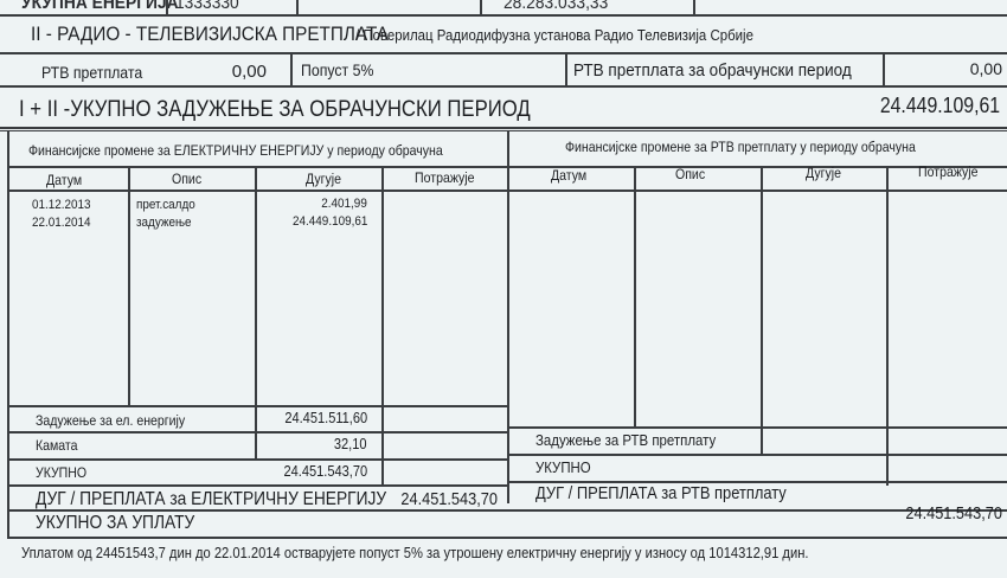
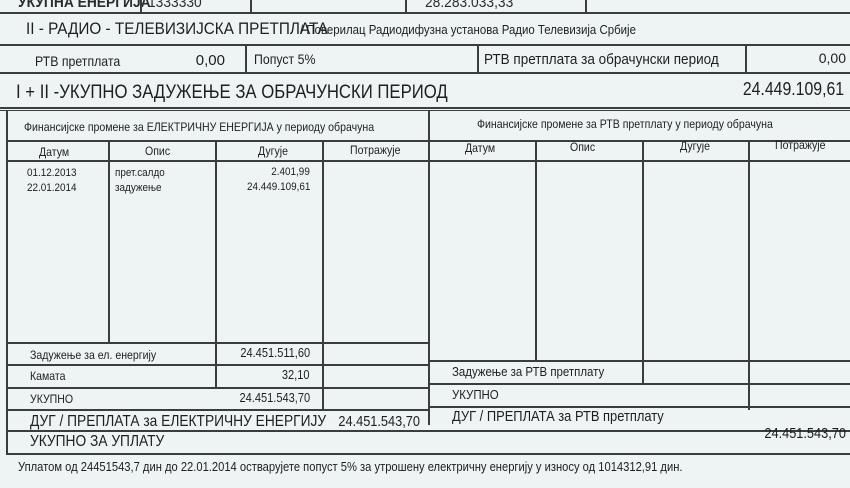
  УКУПНА ЕНЕРГИЈА
  1333330
  28.283.033,33
  II - РАДИО - ТЕЛЕВИЗИЈСКА ПРЕТПЛАТА
  / Поверилац Радиодифузна установа Радио Телевизија Србије
  РТВ претплата
  0,00
  Попуст 5%
  РТВ претплата за обрачунски период
  0,00
  I + II -УКУПНО ЗАДУЖЕЊЕ ЗА ОБРАЧУНСКИ ПЕРИОД
  24.449.109,61
- Финансијске промене за ЕЛЕКТРИЧНУ ЕНЕРГИЈУ у периоду обрачуна
+ Финансијске промене за ЕЛЕКТРИЧНУ ЕНЕРГИЈА у периоду обрачуна
  Финансијске промене за РТВ претплату у периоду обрачуна
  Датум
  Опис
  Дугује
  Потражује
  Датум
  Опис
  Дугује
  Потражује
  01.12.2013
  прет.салдо
  2.401,99
  22.01.2014
  задужење
  24.449.109,61
  Задужење за ел. енергију
  24.451.511,60
  Камата
  32,10
  УКУПНО
  24.451.543,70
  ДУГ / ПРЕПЛАТА за ЕЛЕКТРИЧНУ ЕНЕРГИЈУ
  24.451.543,70
  Задужење за РТВ претплату
  УКУПНО
  ДУГ / ПРЕПЛАТА за РТВ претплату
  УКУПНО ЗА УПЛАТУ
  24.451.543,70
  Уплатом од 24451543,7 дин до 22.01.2014 остварујете попуст 5% за утрошену електричну енергију у износу од 1014312,91 дин.
